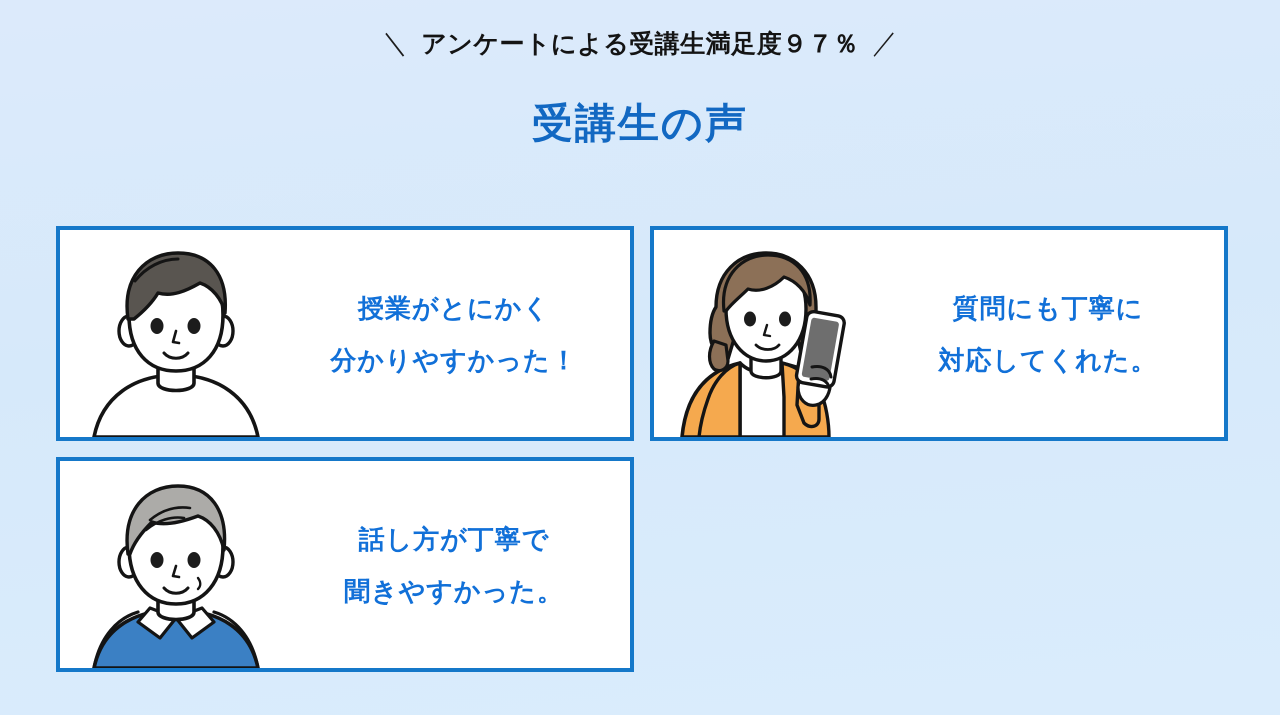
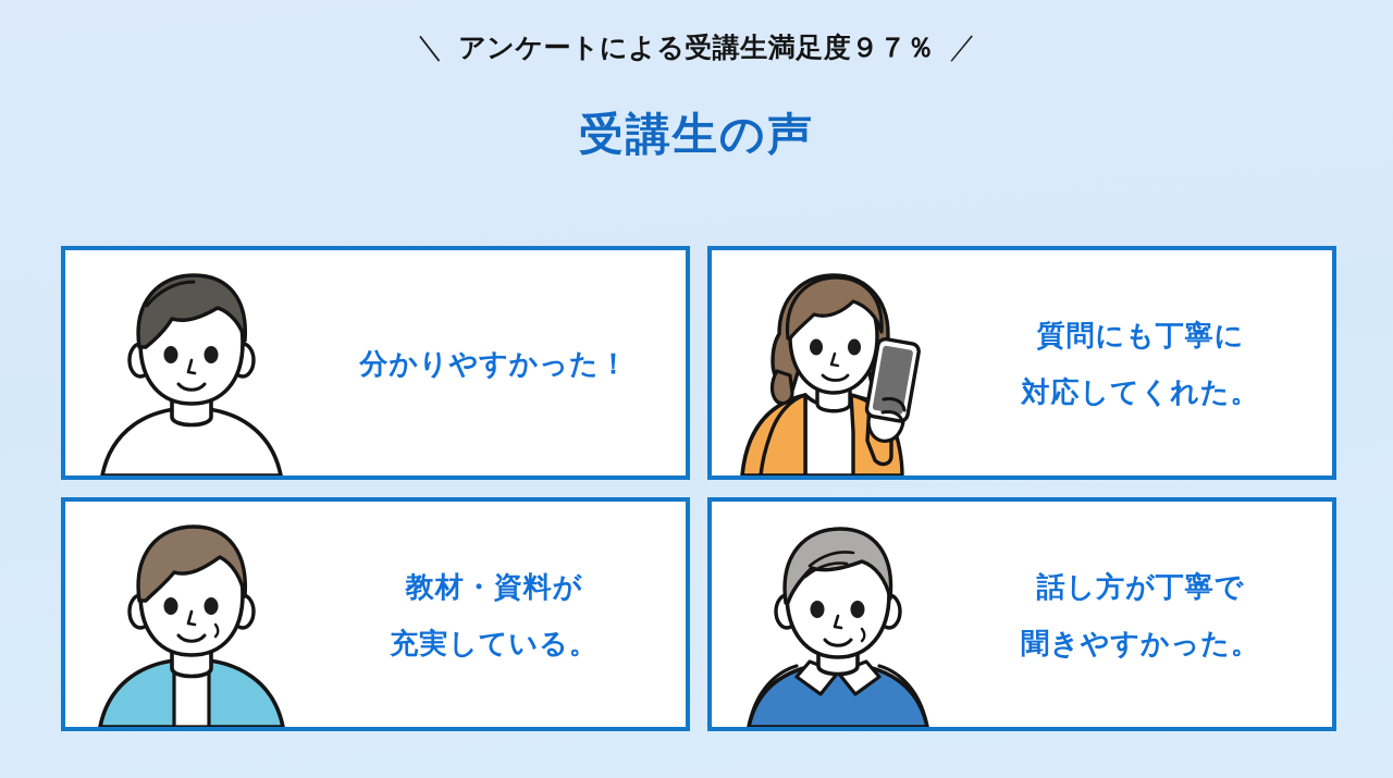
  ＼ アンケートによる受講生満足度９７％ ／
  受講生の声
- 授業がとにかく
  分かりやすかった！
  質問にも丁寧に
  対応してくれた。
+ 教材・資料が
+ 充実している。
  話し方が丁寧で
  聞きやすかった。
